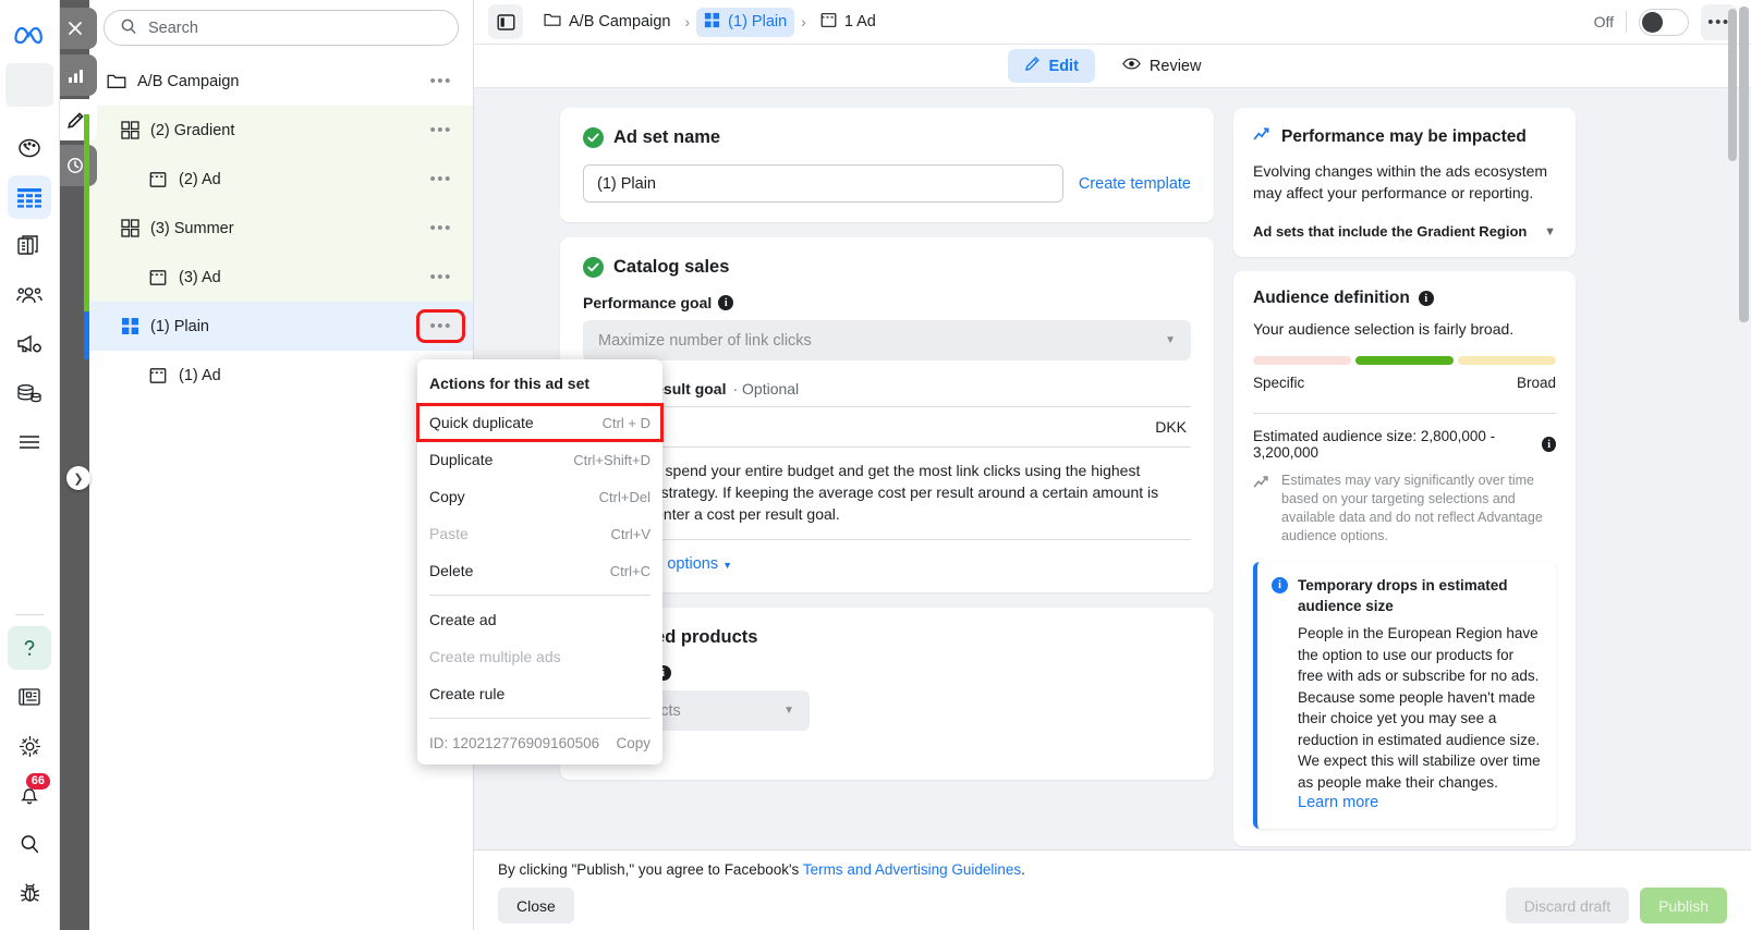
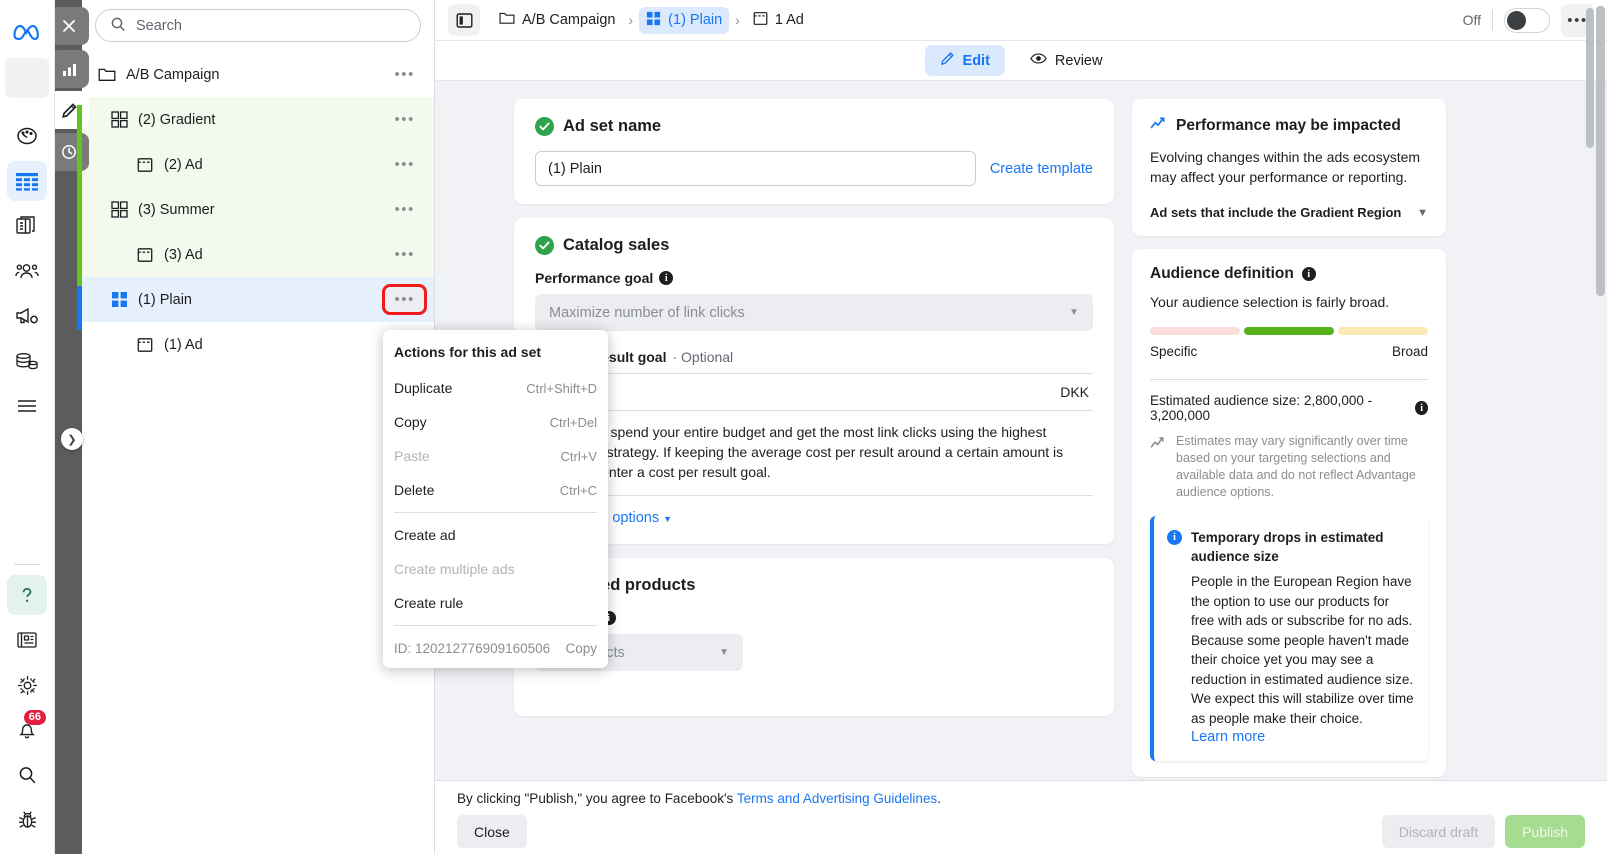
  66
  ❯
  Search
  A/B Campaign
  •••
  (2) Gradient
  •••
  (2) Ad
  •••
  (3) Summer
  •••
  (3) Ad
  •••
  (1) Plain
  •••
  (1) Ad
  A/B Campaign
  ›
  (1) Plain
  ›
  1 Ad
  Off
  •••
  Edit
  Review
  Ad set name
  (1) Plain
  Create template
  Catalog sales
  Performance goal
  i
  Maximize number of link clicks
  ▼
  · Optional
  DKK
  spend your entire budget and get the most link clicks using the highest strategy. If keeping the average cost per result around a certain amount is nter a cost per result goal.
  i
  ▼
  Performance may be impacted
  Evolving changes within the ads ecosystem may affect your performance or reporting.
  Ad sets that include the Gradient Region
  ▼
  Audience definition
  i
  Your audience selection is fairly broad.
  Specific
  Broad
  Estimated audience size: 2,800,000 - 3,200,000
  i
  Estimates may vary significantly over time based on your targeting selections and available data and do not reflect Advantage audience options.
  i
  Temporary drops in estimated audience size
- People in the European Region have the option to use our products for free with ads or subscribe for no ads. Because some people haven't made their choice yet you may see a reduction in estimated audience size. We expect this will stabilize over time as people make their changes.
+ People in the European Region have the option to use our products for free with ads or subscribe for no ads. Because some people haven't made their choice yet you may see a reduction in estimated audience size. We expect this will stabilize over time as people make their choice.
  Learn more
  By clicking "Publish," you agree to Facebook's Terms and Advertising Guidelines.
  Close
  Discard draft
  Publish
  Actions for this ad set
- Quick duplicate
- Ctrl + D
  Duplicate
  Ctrl+Shift+D
  Copy
  Ctrl+Del
  Paste
  Ctrl+V
  Delete
  Ctrl+C
  Create ad
  Create multiple ads
  Create rule
  ID: 120212776909160506
  Copy
